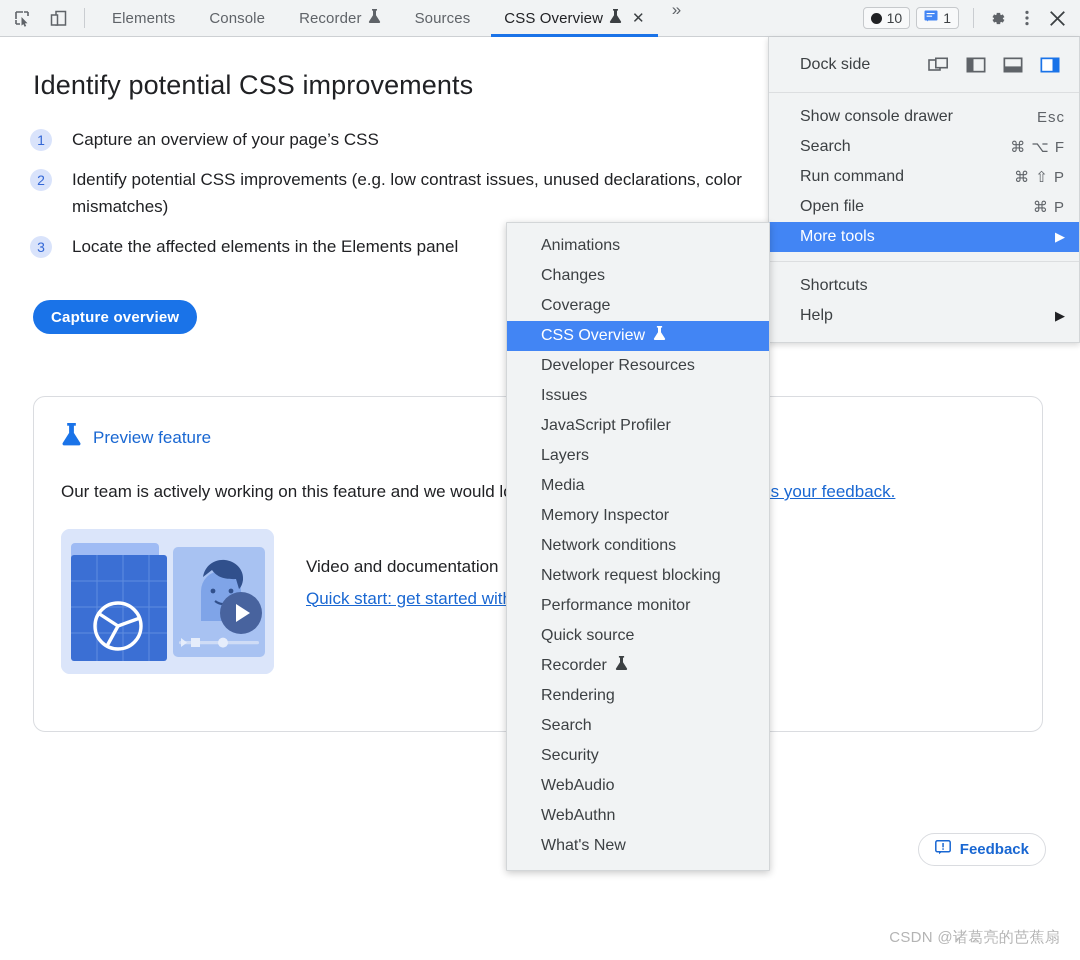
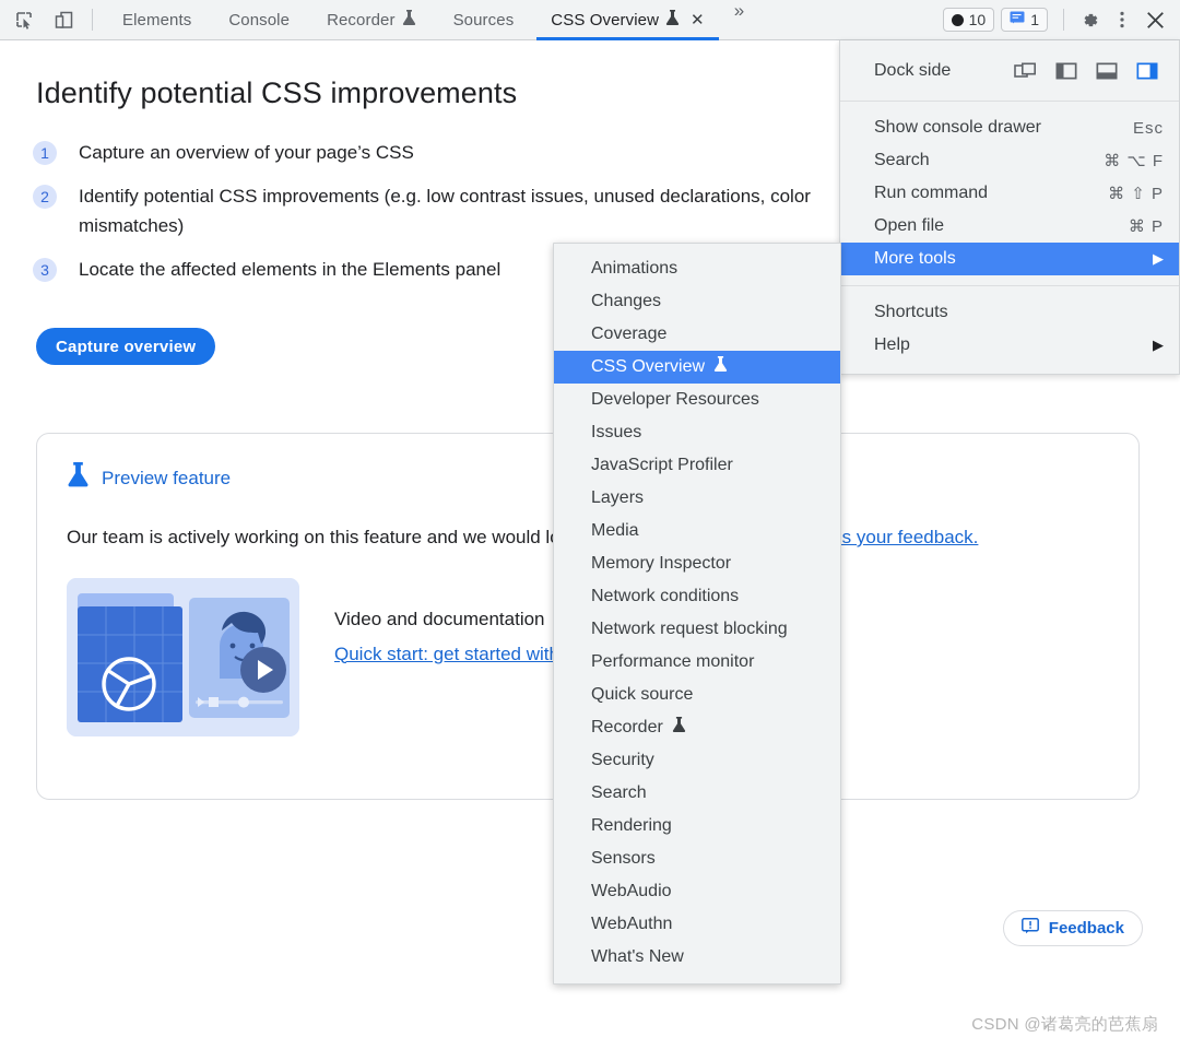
  Elements
  Console
  Recorder
  Sources
  CSS Overview
  ✕
  »
  10
  1
  Identify potential CSS improvements
  1
  Capture an overview of your page’s CSS
  2
  Identify potential CSS improvements (e.g. low contrast issues, unused declarations, color mismatches)
  3
  Locate the affected elements in the Elements panel
  Capture overview
  Preview feature
  Video and documentation
  Feedback
  CSDN @诸葛亮的芭蕉扇
  Dock side
  Show console drawer
  Esc
  Search
  ⌘ ⌥ F
  Run command
  ⌘ ⇧ P
  Open file
  ⌘ P
  More tools
  ▶
  Shortcuts
  Help
  ▶
  Animations
  Changes
  Coverage
  CSS Overview
  Developer Resources
  Issues
  JavaScript Profiler
  Layers
  Media
  Memory Inspector
  Network conditions
  Network request blocking
  Performance monitor
  Quick source
  Recorder
- Rendering
+ Security
  Search
- Security
+ Rendering
+ Sensors
  WebAudio
  WebAuthn
  What's New
